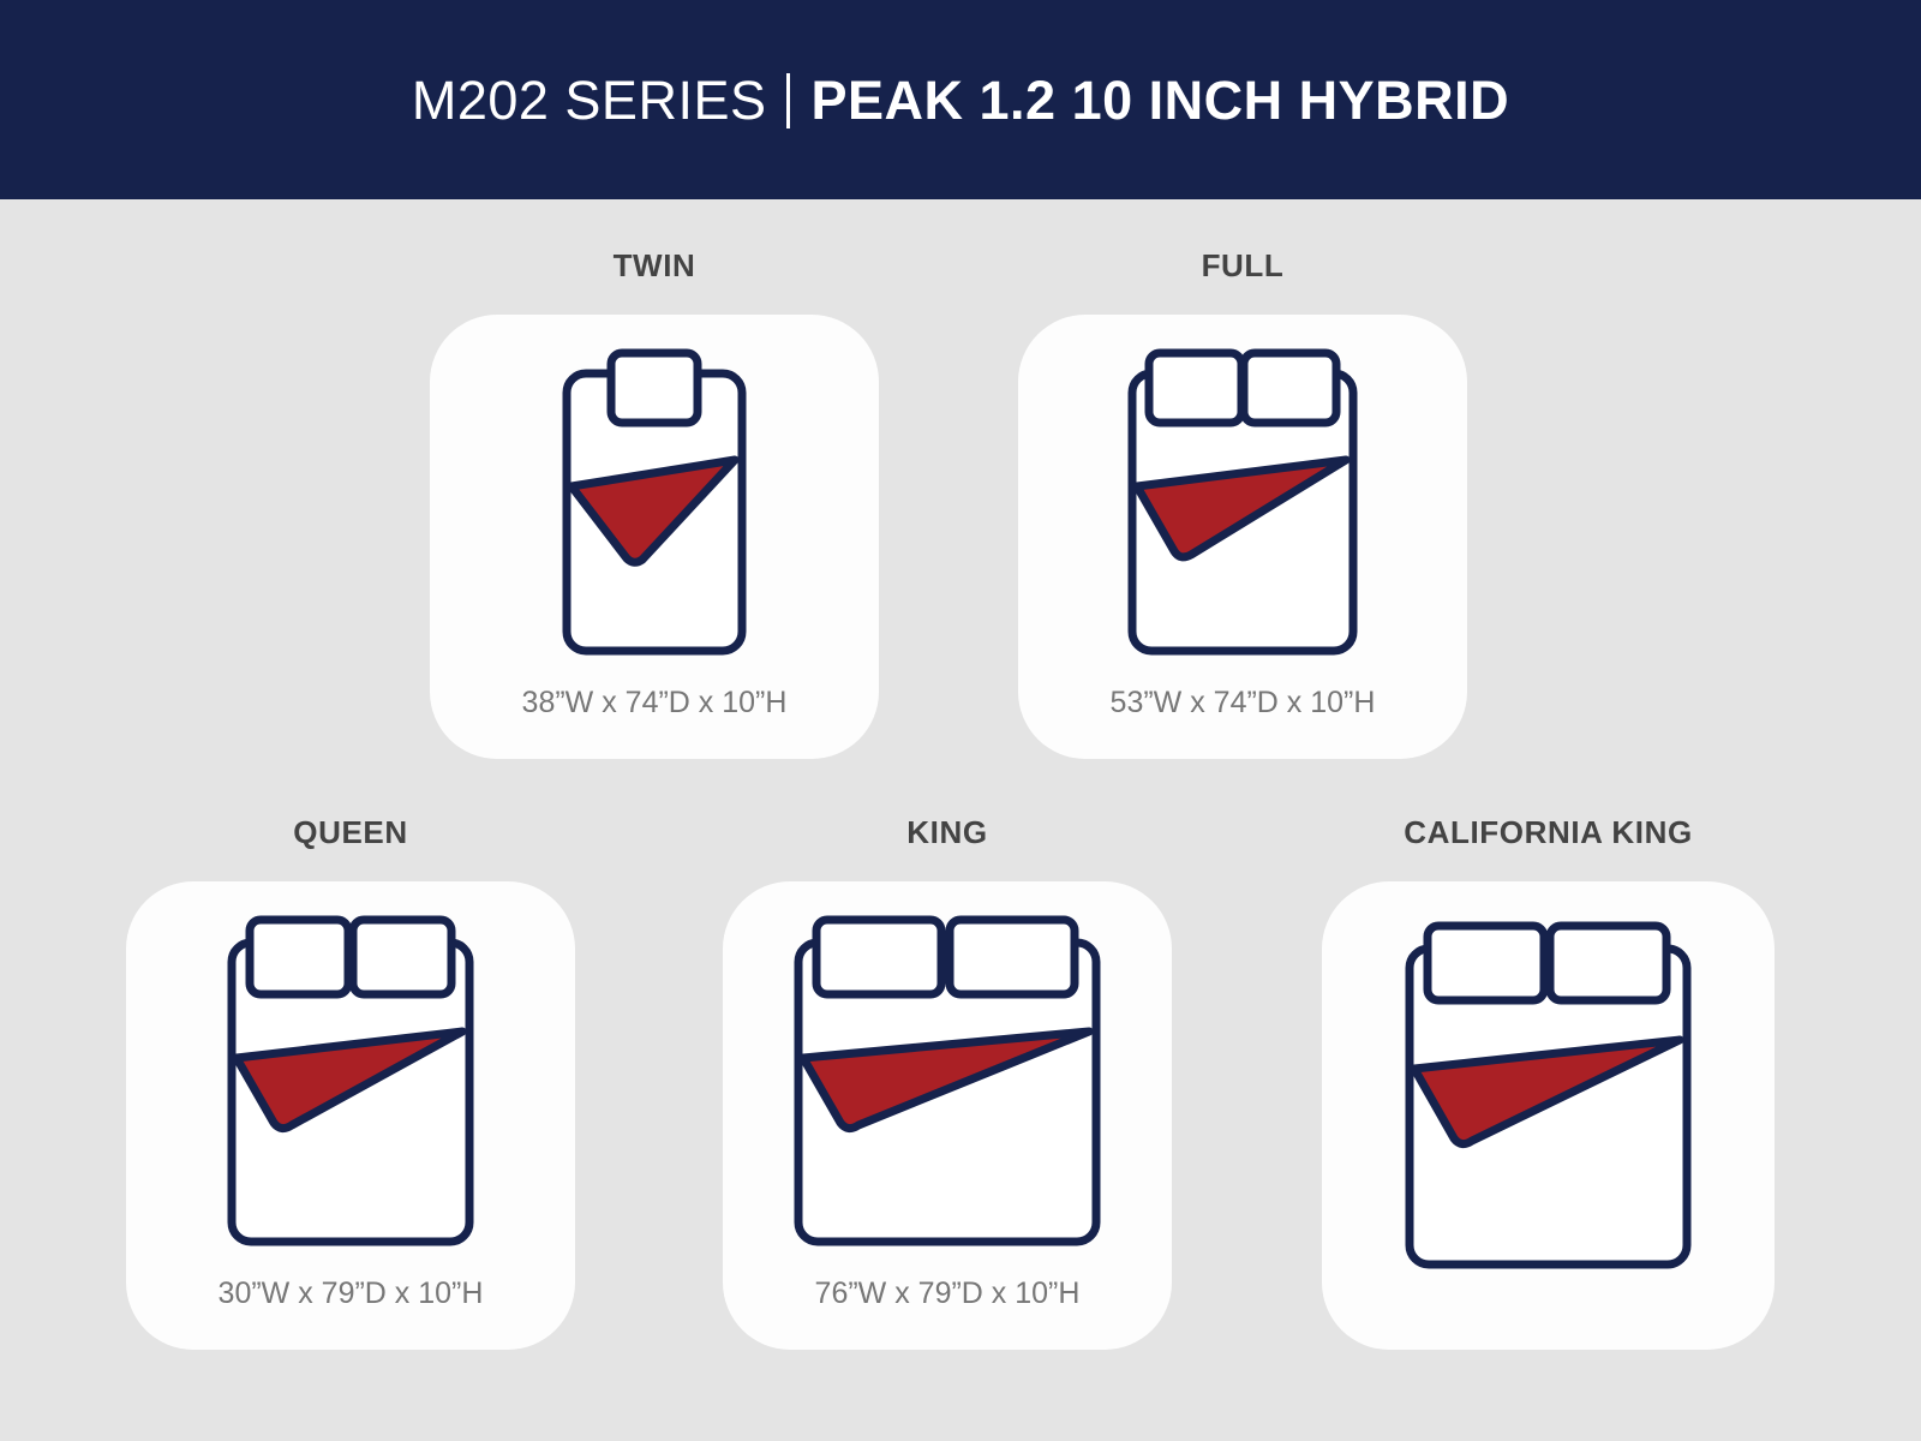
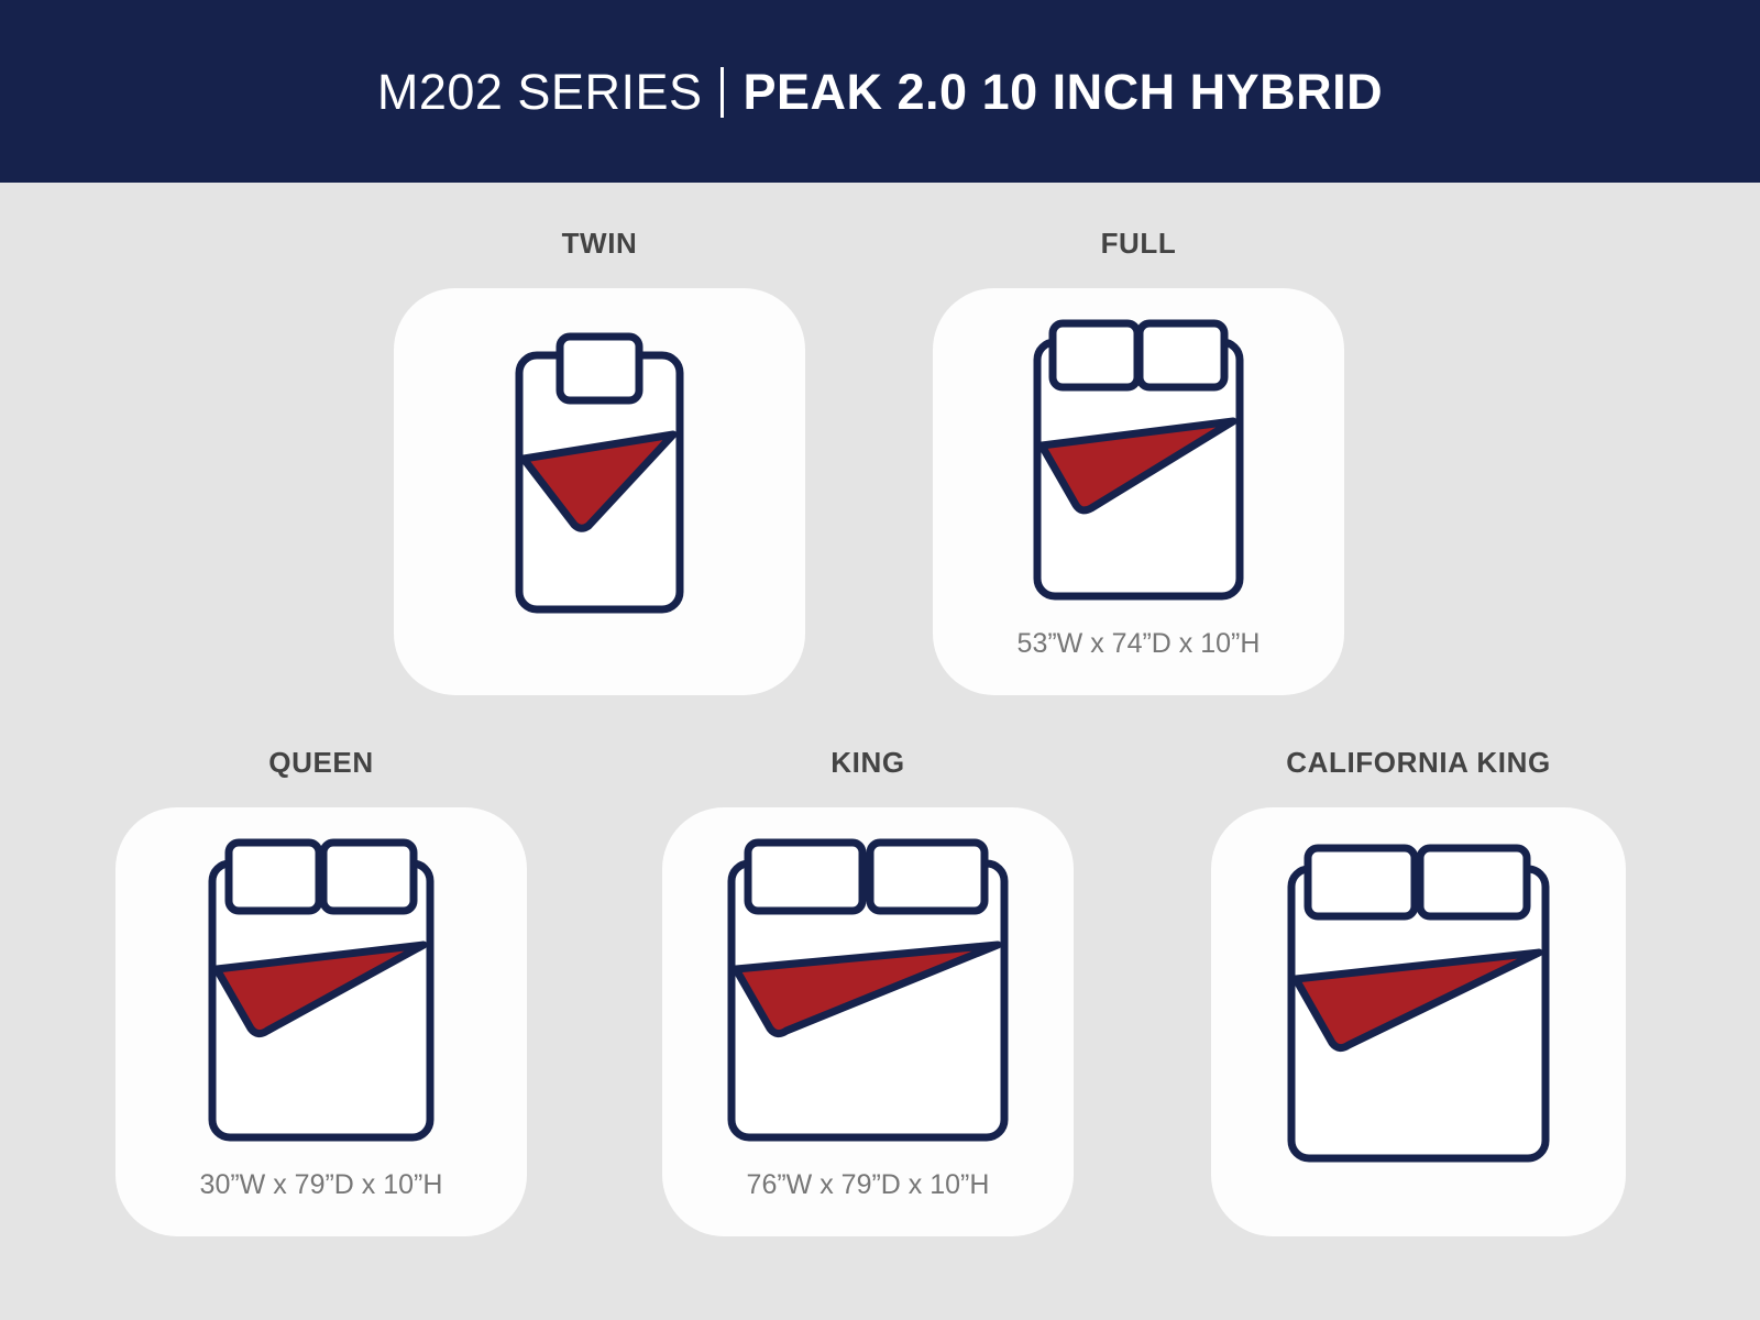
  M202 SERIES
- PEAK 1.2 10 INCH HYBRID
+ PEAK 2.0 10 INCH HYBRID
  TWIN
- 38”W x 74”D x 10”H
  FULL
  53”W x 74”D x 10”H
  QUEEN
  30”W x 79”D x 10”H
  KING
  76”W x 79”D x 10”H
  CALIFORNIA KING
